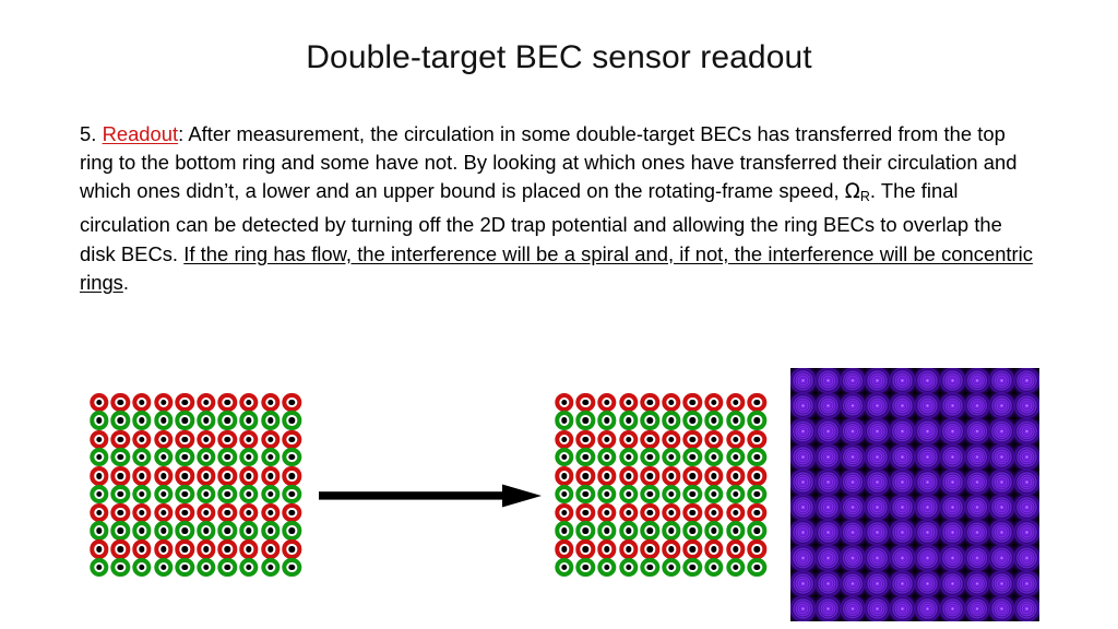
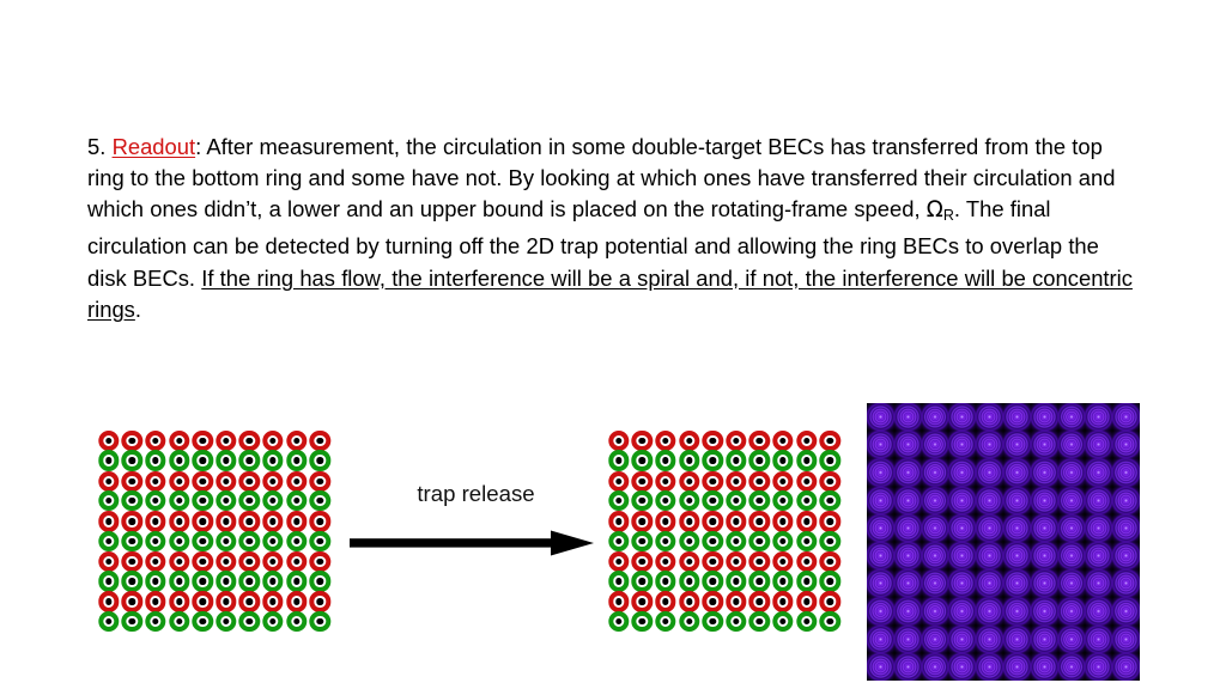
- Double-target BEC sensor readout
  5. Readout: After measurement, the circulation in some double-target BECs has transferred from the top ring to the bottom ring and some have not. By looking at which ones have transferred their circulation and which ones didn’t, a lower and an upper bound is placed on the rotating-frame speed, ΩR. The final circulation can be detected by turning off the 2D trap potential and allowing the ring BECs to overlap the disk BECs. If the ring has flow, the interference will be a spiral and, if not, the interference will be concentric rings.
+ trap release
